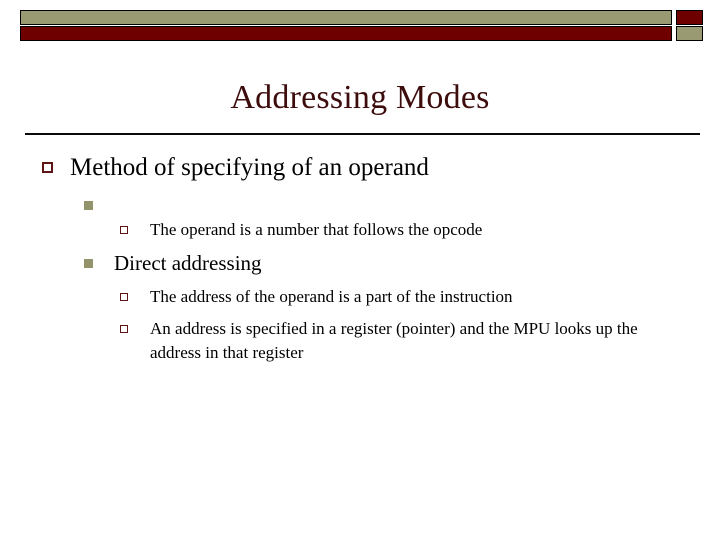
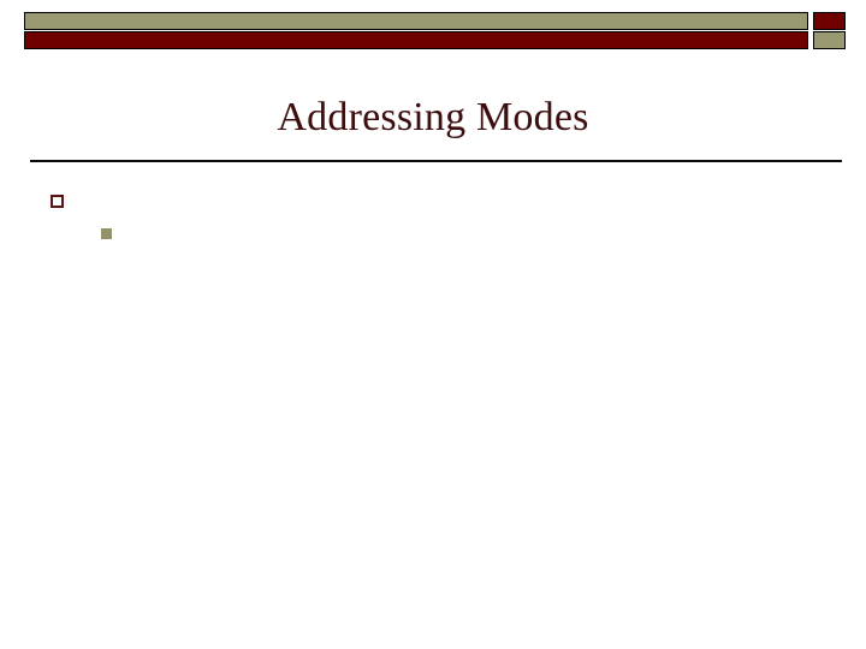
  Addressing Modes
- Method of specifying of an operand
- The operand is a number that follows the opcode
- Direct addressing
- The address of the operand is a part of the instruction
- An address is specified in a register (pointer) and the MPU looks up the address in that register
